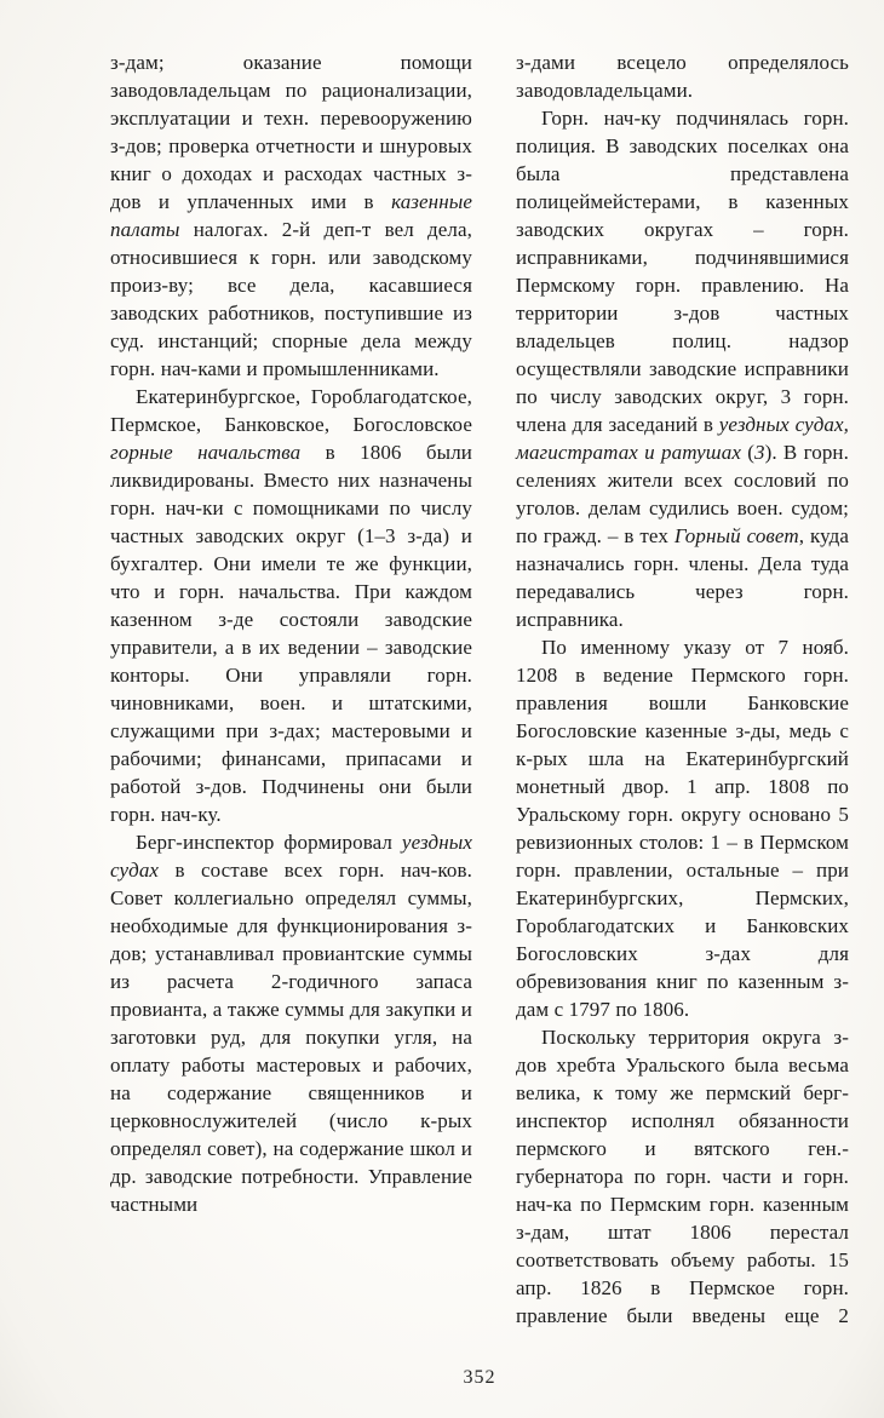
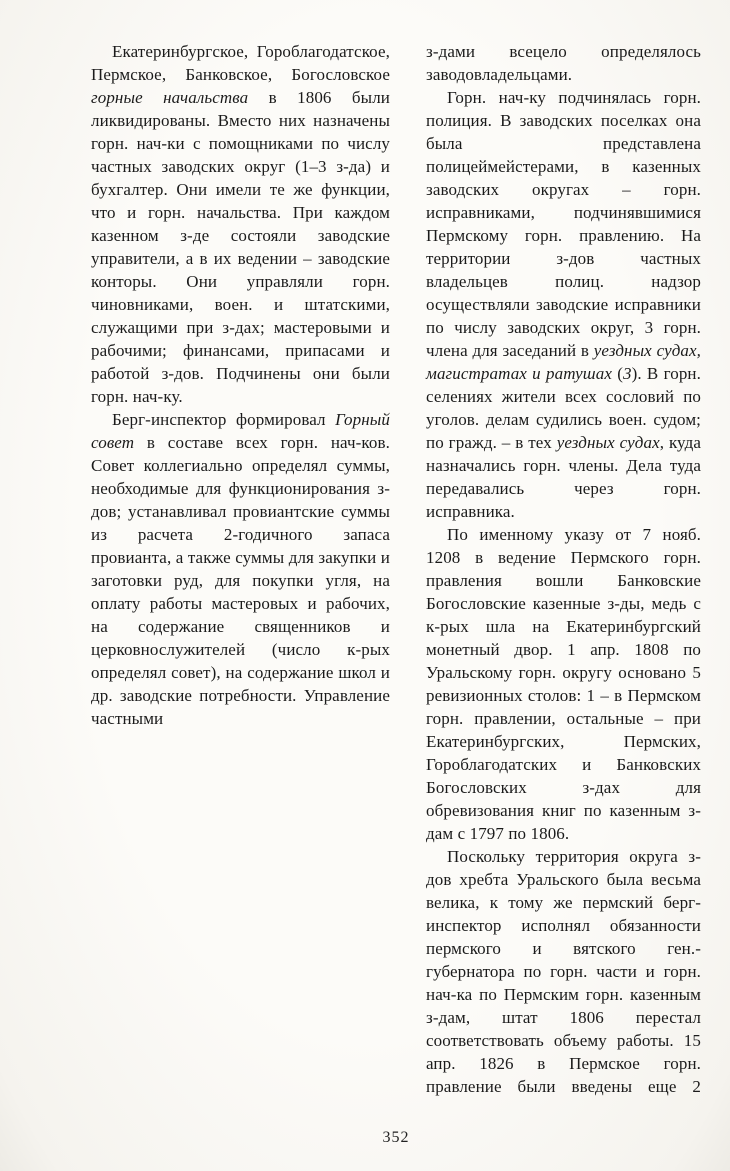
- з-дам; оказание помощи заводовладельцам по рационализации, эксплуатации и техн. перевооружению з-дов; проверка отчетности и шнуровых книг о доходах и расходах частных з-дов и уплаченных ими в казенные палаты налогах. 2-й деп-т вел дела, относившиеся к горн. или заводскому произ-ву; все дела, касавшиеся заводских работников, поступившие из суд. инстанций; спорные дела между горн. нач-ками и промышленниками.
  Екатеринбургское, Гороблагодатское, Пермское, Банковское, Богословское горные начальства в 1806 были ликвидированы. Вместо них назначены горн. нач-ки с помощниками по числу частных заводских округ (1–3 з-да) и бухгалтер. Они имели те же функции, что и горн. начальства. При каждом казенном з-де состояли заводские управители, а в их ведении – заводские конторы. Они управляли горн. чиновниками, воен. и штатскими, служащими при з-дах; мастеровыми и рабочими; финансами, припасами и работой з-дов. Подчинены они были горн. нач-ку.
- Берг-инспектор формировал уездных судах в составе всех горн. нач-ков. Совет коллегиально определял суммы, необходимые для функционирования з-дов; устанавливал провиантские суммы из расчета 2-годичного запаса провианта, а также суммы для закупки и заготовки руд, для покупки угля, на оплату работы мастеровых и рабочих, на содержание священников и церковнослужителей (число к-рых определял совет), на содержание школ и др. заводские потребности. Управление частными
+ Берг-инспектор формировал Горный совет в составе всех горн. нач-ков. Совет коллегиально определял суммы, необходимые для функционирования з-дов; устанавливал провиантские суммы из расчета 2-годичного запаса провианта, а также суммы для закупки и заготовки руд, для покупки угля, на оплату работы мастеровых и рабочих, на содержание священников и церковнослужителей (число к-рых определял совет), на содержание школ и др. заводские потребности. Управление частными
  з-дами всецело определялось заводовладельцами.
- Горн. нач-ку подчинялась горн. полиция. В заводских поселках она была представлена полицеймейстерами, в казенных заводских округах – горн. исправниками, подчинявшимися Пермскому горн. правлению. На территории з-дов частных владельцев полиц. надзор осуществляли заводские исправники по числу заводских округ, 3 горн. члена для заседаний в уездных судах, магистратах и ратушах (3). В горн. селениях жители всех сословий по уголов. делам судились воен. судом; по гражд. – в тех Горный совет, куда назначались горн. члены. Дела туда передавались через горн. исправника.
+ Горн. нач-ку подчинялась горн. полиция. В заводских поселках она была представлена полицеймейстерами, в казенных заводских округах – горн. исправниками, подчинявшимися Пермскому горн. правлению. На территории з-дов частных владельцев полиц. надзор осуществляли заводские исправники по числу заводских округ, 3 горн. члена для заседаний в уездных судах, магистратах и ратушах (3). В горн. селениях жители всех сословий по уголов. делам судились воен. судом; по гражд. – в тех уездных судах, куда назначались горн. члены. Дела туда передавались через горн. исправника.
  По именному указу от 7 нояб. 1208 в ведение Пермского горн. правления вошли Банковские Богословские казенные з-ды, медь с к-рых шла на Екатеринбургский монетный двор. 1 апр. 1808 по Уральскому горн. округу основано 5 ревизионных столов: 1 – в Пермском горн. правлении, остальные – при Екатеринбургских, Пермских, Гороблагодатских и Банковских Богословских з-дах для обревизования книг по казенным з-дам с 1797 по 1806.
  Поскольку территория округа з-дов хребта Уральского была весьма велика, к тому же пермский берг-инспектор исполнял обязанности пермского и вятского ген.-губернатора по горн. части и горн. нач-ка по Пермским горн. казенным з-дам, штат 1806 перестал соответствовать объему работы. 15 апр. 1826 в Пермское горн. правление были введены еще 2
  352
